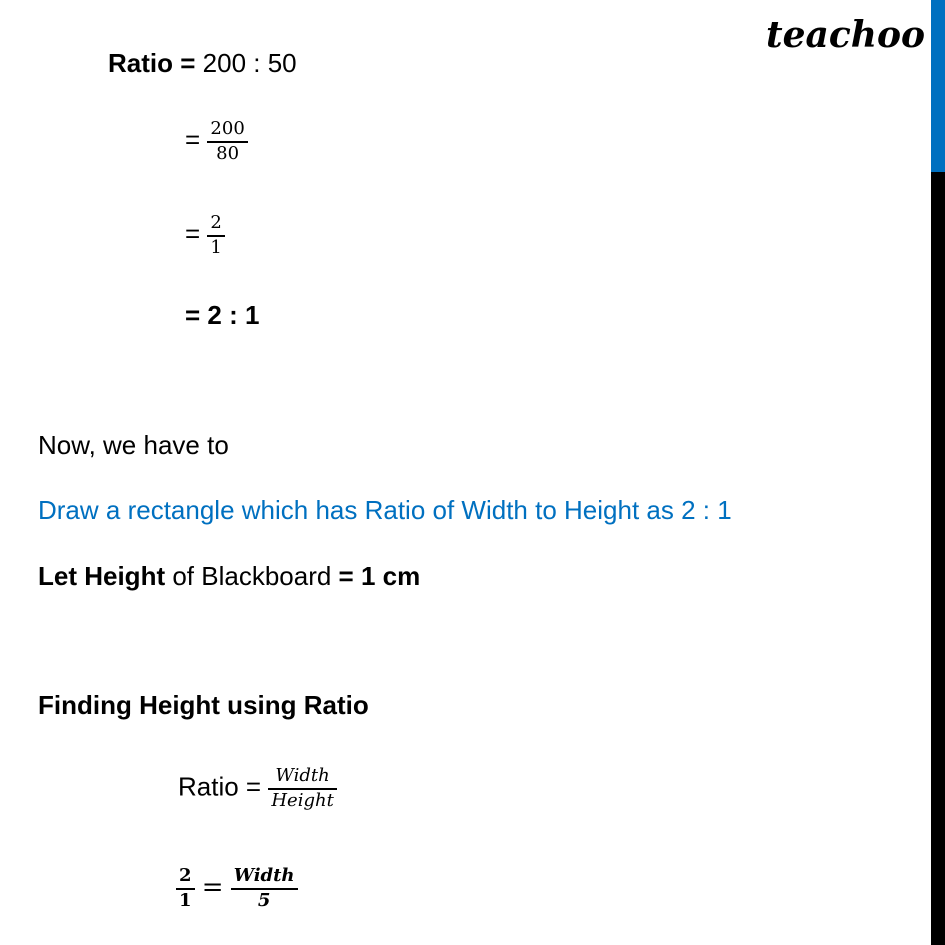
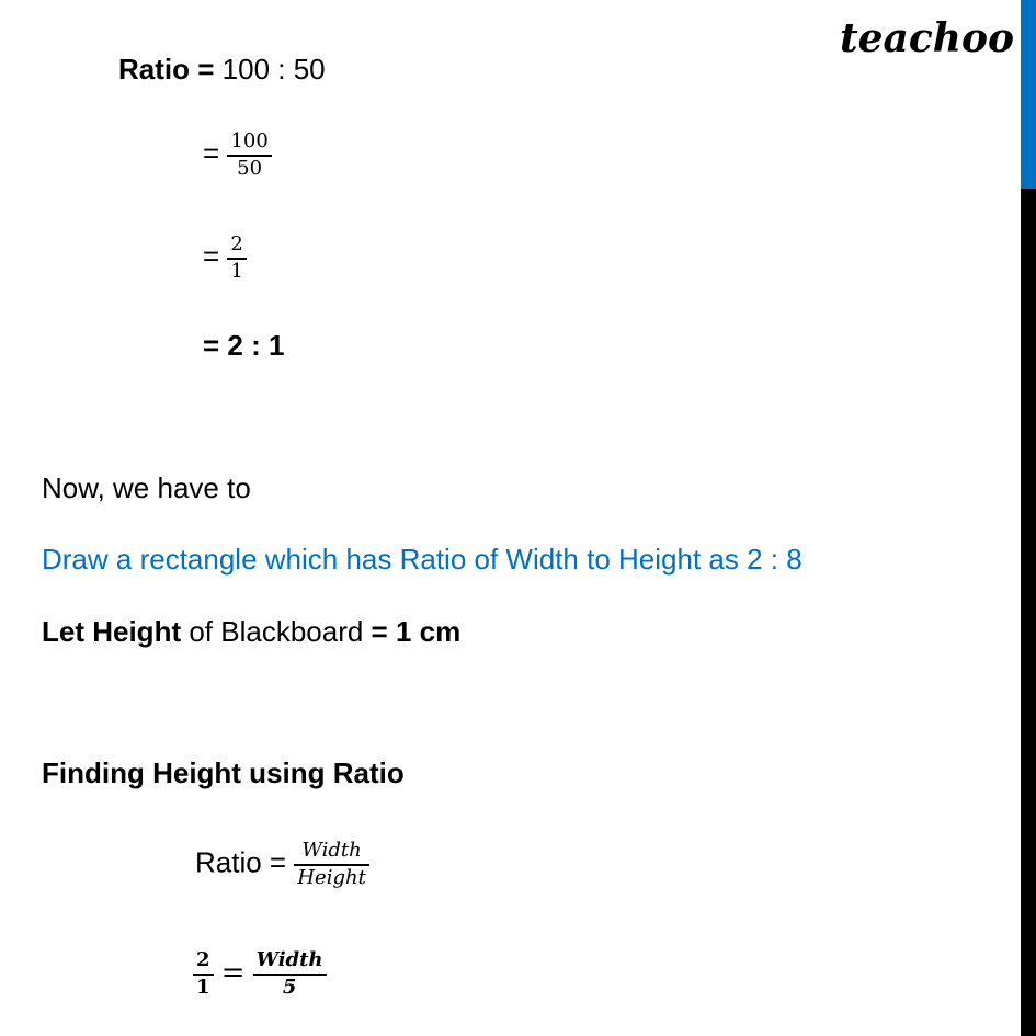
  teachoo
- Ratio = 200 : 50
+ Ratio = 100 : 50
  =
- 200
+ 100
- 80
+ 50
  =
  2
  1
  = 2 : 1
  Now, we have to
- Draw a rectangle which has Ratio of Width to Height as 2 : 1
+ Draw a rectangle which has Ratio of Width to Height as 2 : 8
  Let Height of Blackboard = 1 cm
  Finding Height using Ratio
  Ratio =
  Width
  Height
  2
  1
  =
  Width
  5
